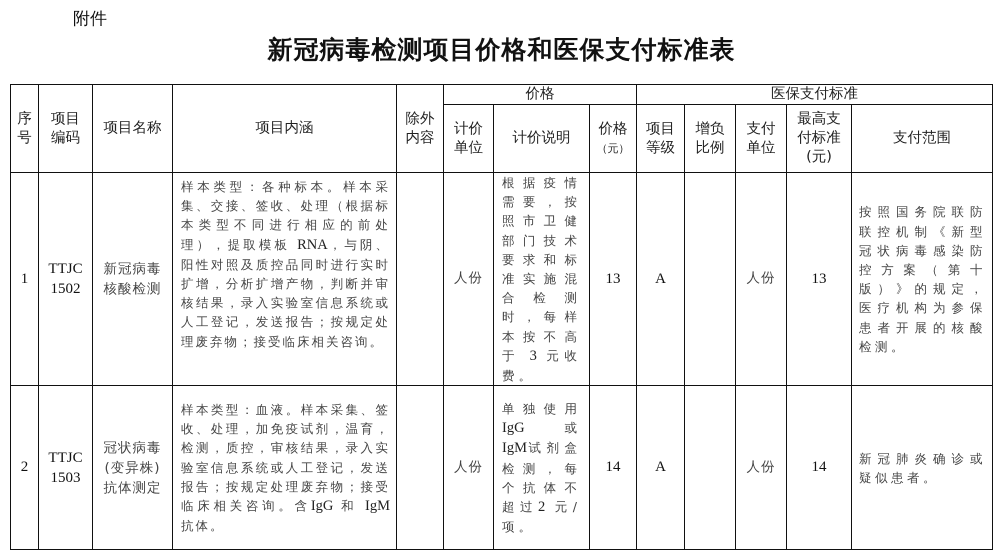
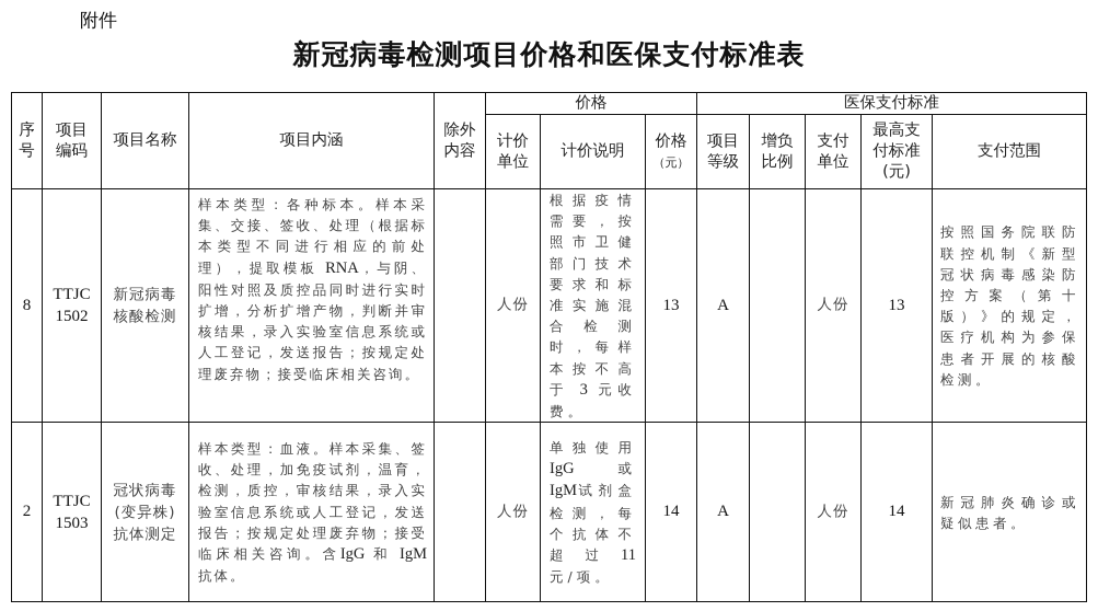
  附件
  新冠病毒检测项目价格和医保支付标准表
  序号	项目编码	项目名称	项目内涵	除外内容	价格	医保支付标准
  计价单位	计价说明	价格 （元）	项目等级	增负比例	支付单位	最高支付标准 (元)	支付范围
- 1	TTJC 1502	新冠病毒 核酸检测	样本类型：各种标本。样本采集、交接、签收、处理（根据标本类型不同进行相应的前处理），提取模板 RNA，与阴、阳性对照及质控品同时进行实时扩增，分析扩增产物，判断并审核结果，录入实验室信息系统或人工登记，发送报告；按规定处理废弃物；接受临床相关咨询。		人份	根据疫情需要，按照市卫健部门技术要求和标准实施混合检测时，每样本按不高于 3 元收费。	13	A		人份	13	按照国务院联防联控机制《新型冠状病毒感染防控方案（第十版）》的规定，医疗机构为参保患者开展的核酸检测。
+ 8	TTJC 1502	新冠病毒 核酸检测	样本类型：各种标本。样本采集、交接、签收、处理（根据标本类型不同进行相应的前处理），提取模板 RNA，与阴、阳性对照及质控品同时进行实时扩增，分析扩增产物，判断并审核结果，录入实验室信息系统或人工登记，发送报告；按规定处理废弃物；接受临床相关咨询。		人份	根据疫情需要，按照市卫健部门技术要求和标准实施混合检测时，每样本按不高于 3 元收费。	13	A		人份	13	按照国务院联防联控机制《新型冠状病毒感染防控方案（第十版）》的规定，医疗机构为参保患者开展的核酸检测。
- 2	TTJC 1503	冠状病毒 (变异株) 抗体测定	样本类型：血液。样本采集、签收、处理，加免疫试剂，温育，检测，质控，审核结果，录入实验室信息系统或人工登记，发送报告；按规定处理废弃物；接受临床相关咨询。含IgG 和 IgM 抗体。		人份	单独使用IgG 或 IgM试剂盒检测，每个抗体不超过2 元/项。	14	A		人份	14	新冠肺炎确诊或疑似患者。
+ 2	TTJC 1503	冠状病毒 (变异株) 抗体测定	样本类型：血液。样本采集、签收、处理，加免疫试剂，温育，检测，质控，审核结果，录入实验室信息系统或人工登记，发送报告；按规定处理废弃物；接受临床相关咨询。含IgG 和 IgM 抗体。		人份	单独使用IgG 或 IgM试剂盒检测，每个抗体不超过11 元/项。	14	A		人份	14	新冠肺炎确诊或疑似患者。
